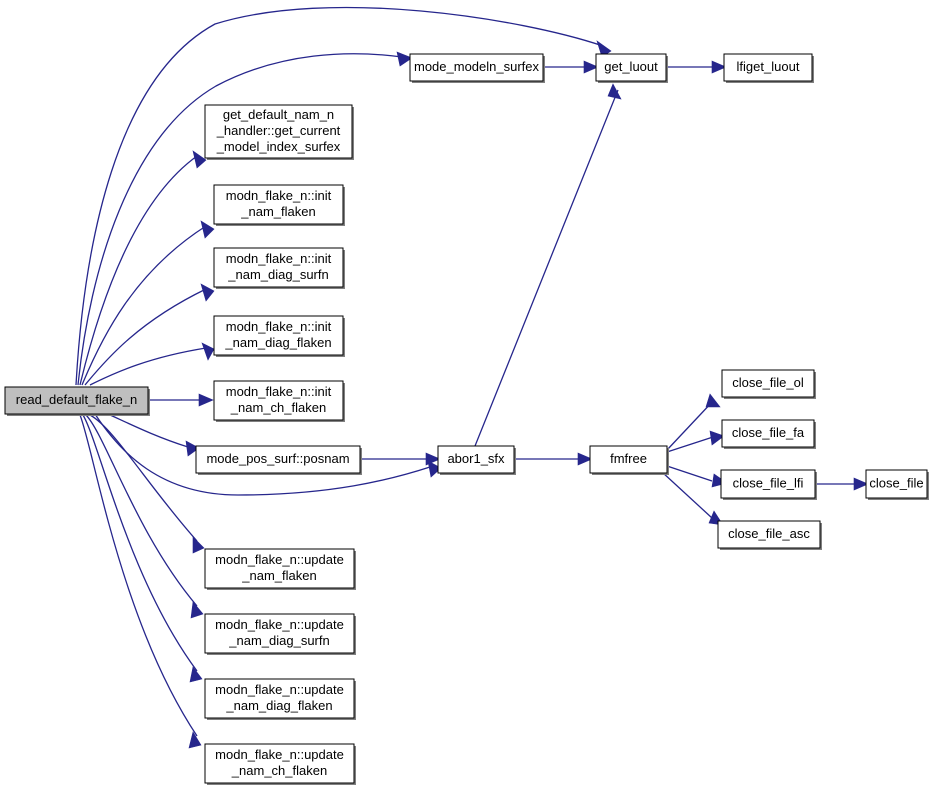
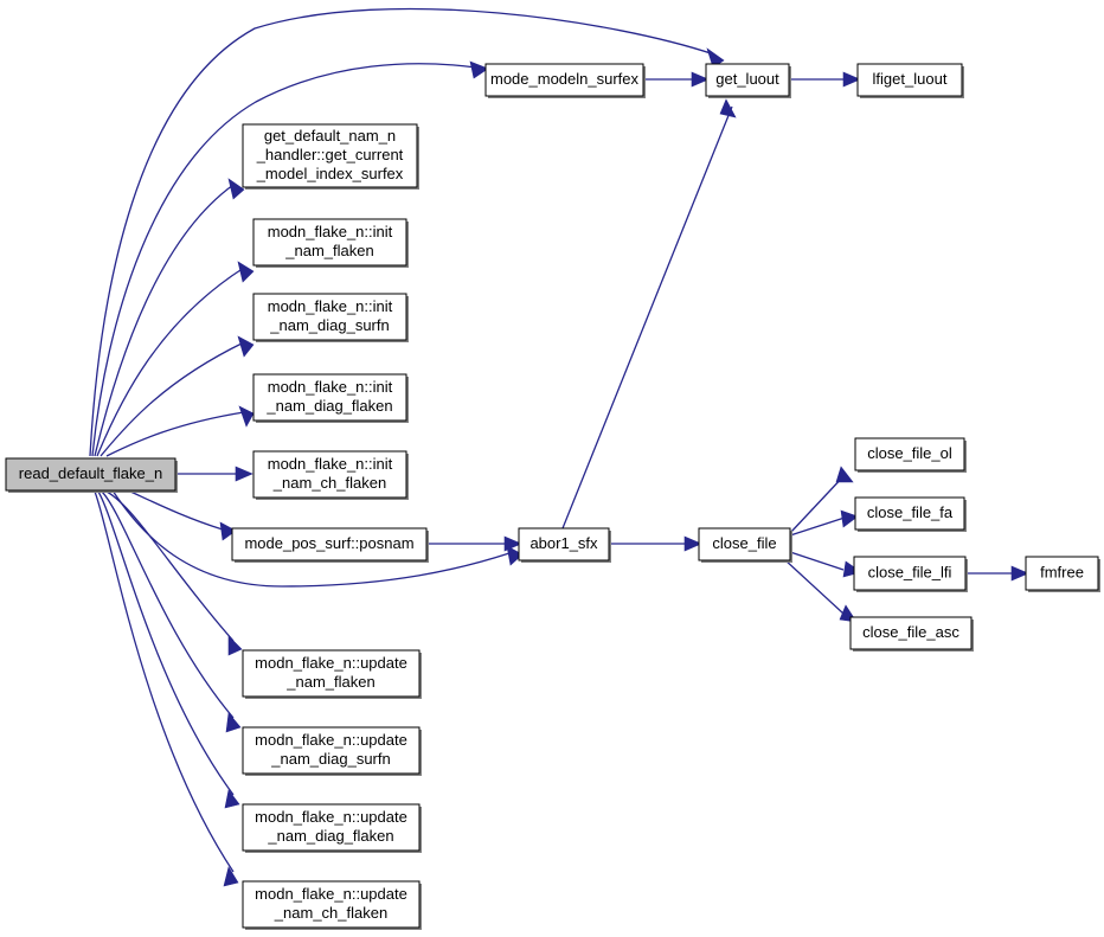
  read_default_flake_n
  mode_modeln_surfex
  get_luout
  lfiget_luout
  get_default_nam_n
  _handler::get_current
  _model_index_surfex
  modn_flake_n::init
  _nam_flaken
  modn_flake_n::init
  _nam_diag_surfn
  modn_flake_n::init
  _nam_diag_flaken
  modn_flake_n::init
  _nam_ch_flaken
  mode_pos_surf::posnam
  abor1_sfx
- fmfree
+ close_file
  close_file_ol
  close_file_fa
  close_file_lfi
  close_file_asc
- close_file
+ fmfree
  modn_flake_n::update
  _nam_flaken
  modn_flake_n::update
  _nam_diag_surfn
  modn_flake_n::update
  _nam_diag_flaken
  modn_flake_n::update
  _nam_ch_flaken
